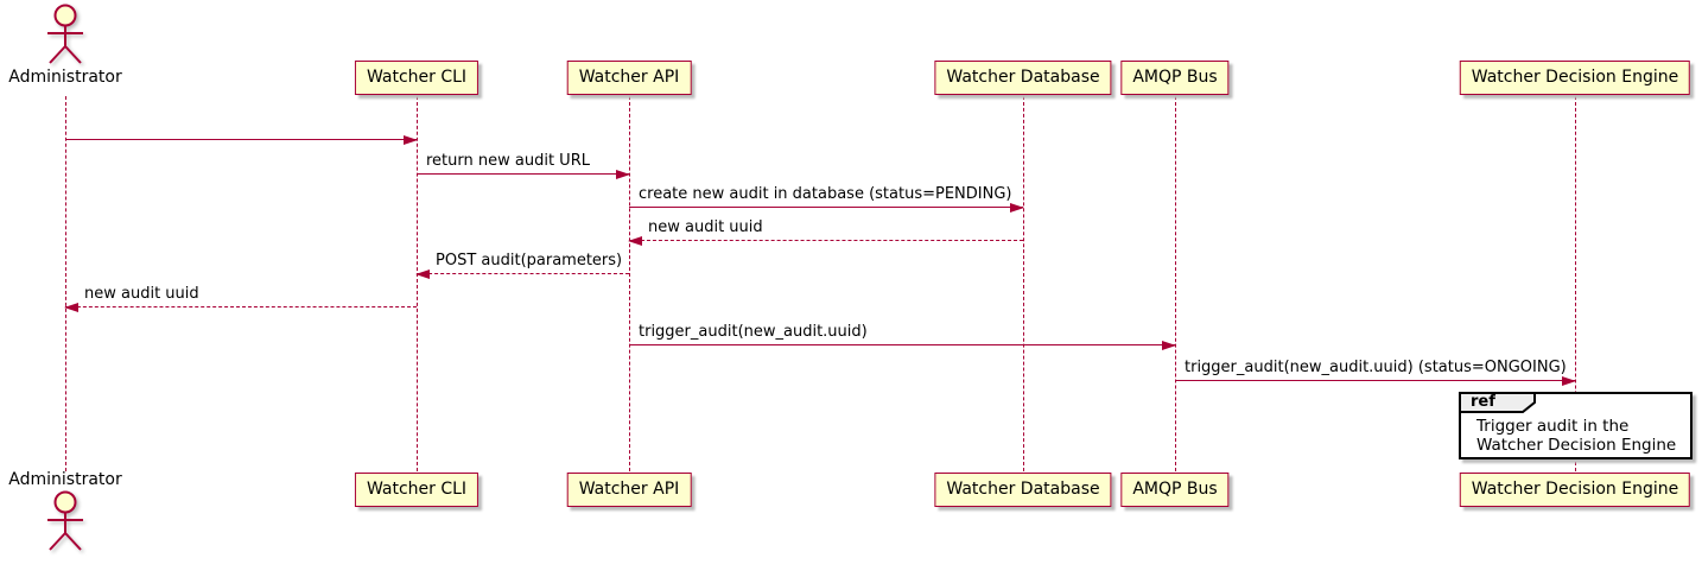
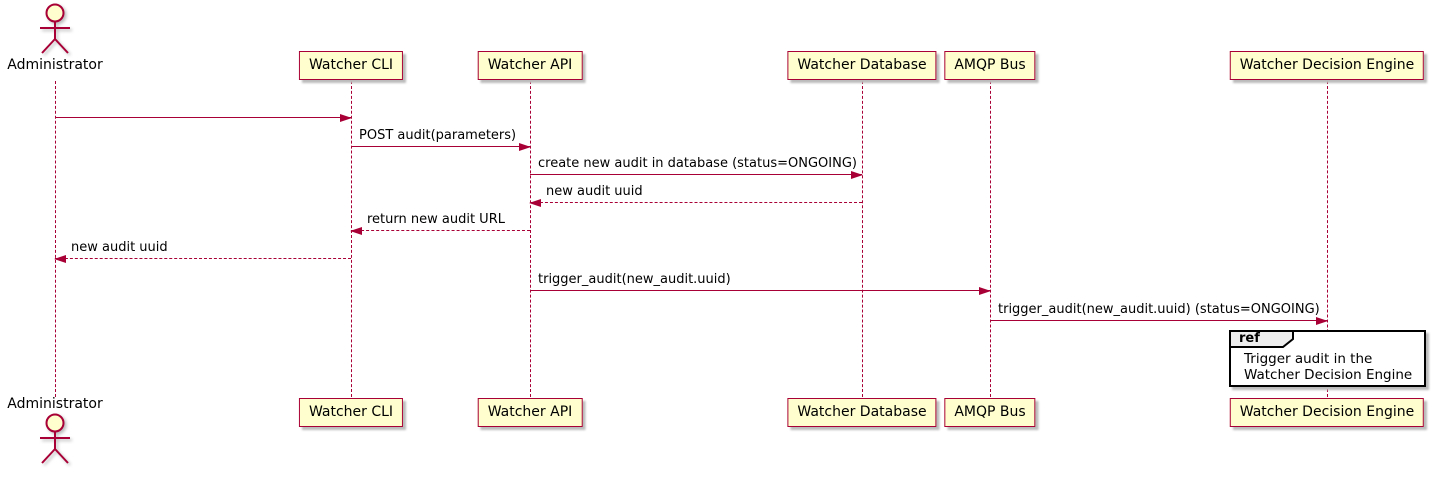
  Watcher CLI
  Watcher CLI
  Watcher API
  Watcher API
  Watcher Database
  Watcher Database
  AMQP Bus
  AMQP Bus
  Watcher Decision Engine
  Watcher Decision Engine
- return new audit URL
+ POST audit(parameters)
- create new audit in database (status=PENDING)
+ create new audit in database (status=ONGOING)
  new audit uuid
- POST audit(parameters)
+ return new audit URL
  new audit uuid
  trigger_audit(new_audit.uuid)
  trigger_audit(new_audit.uuid) (status=ONGOING)
  Administrator
  Administrator
  ref
  Trigger audit in the
  Watcher Decision Engine
